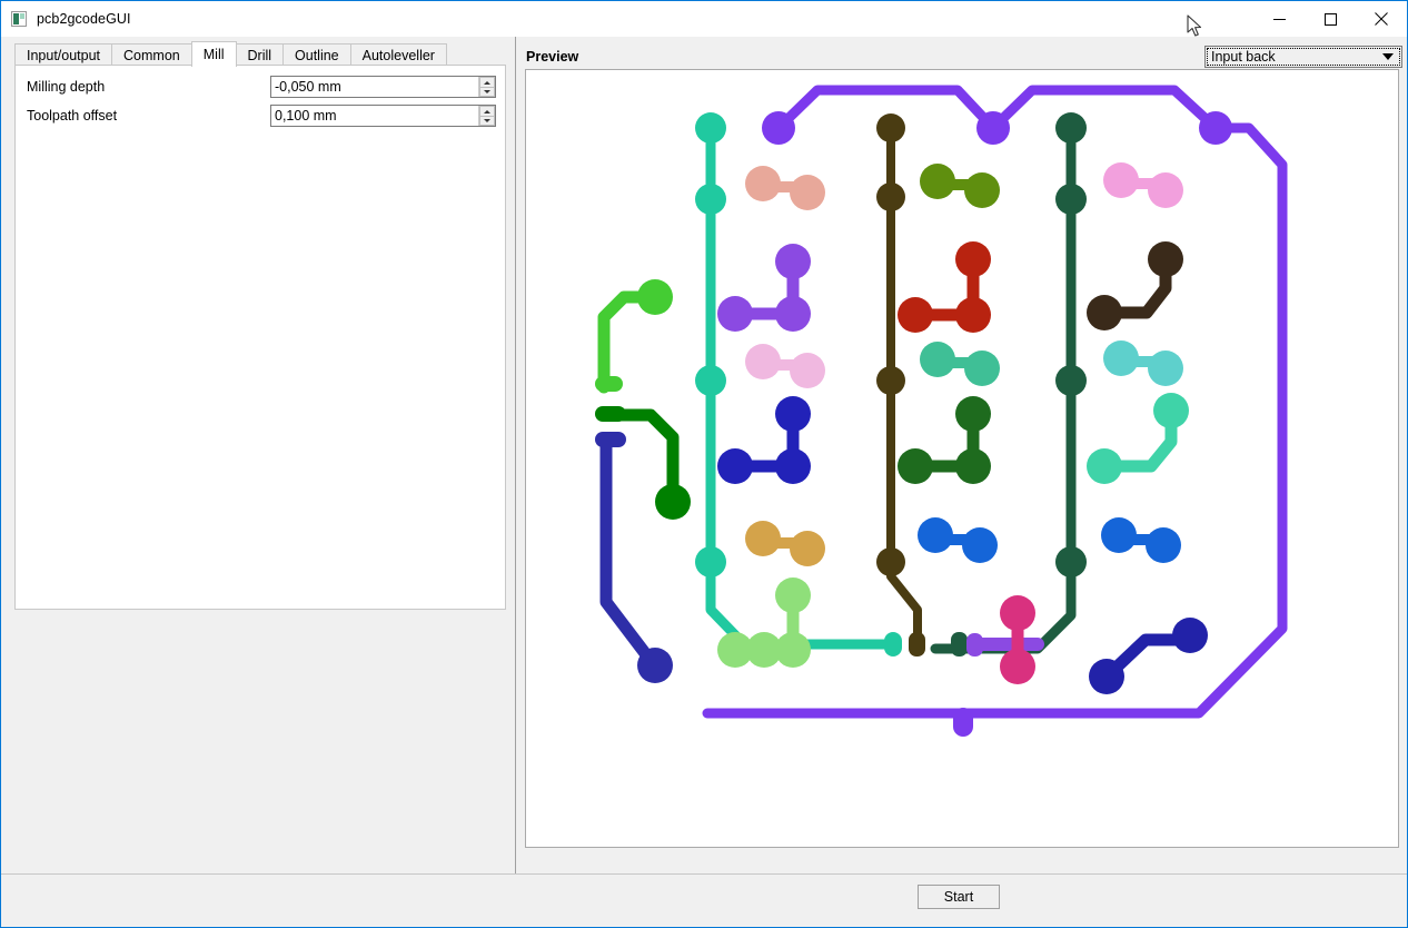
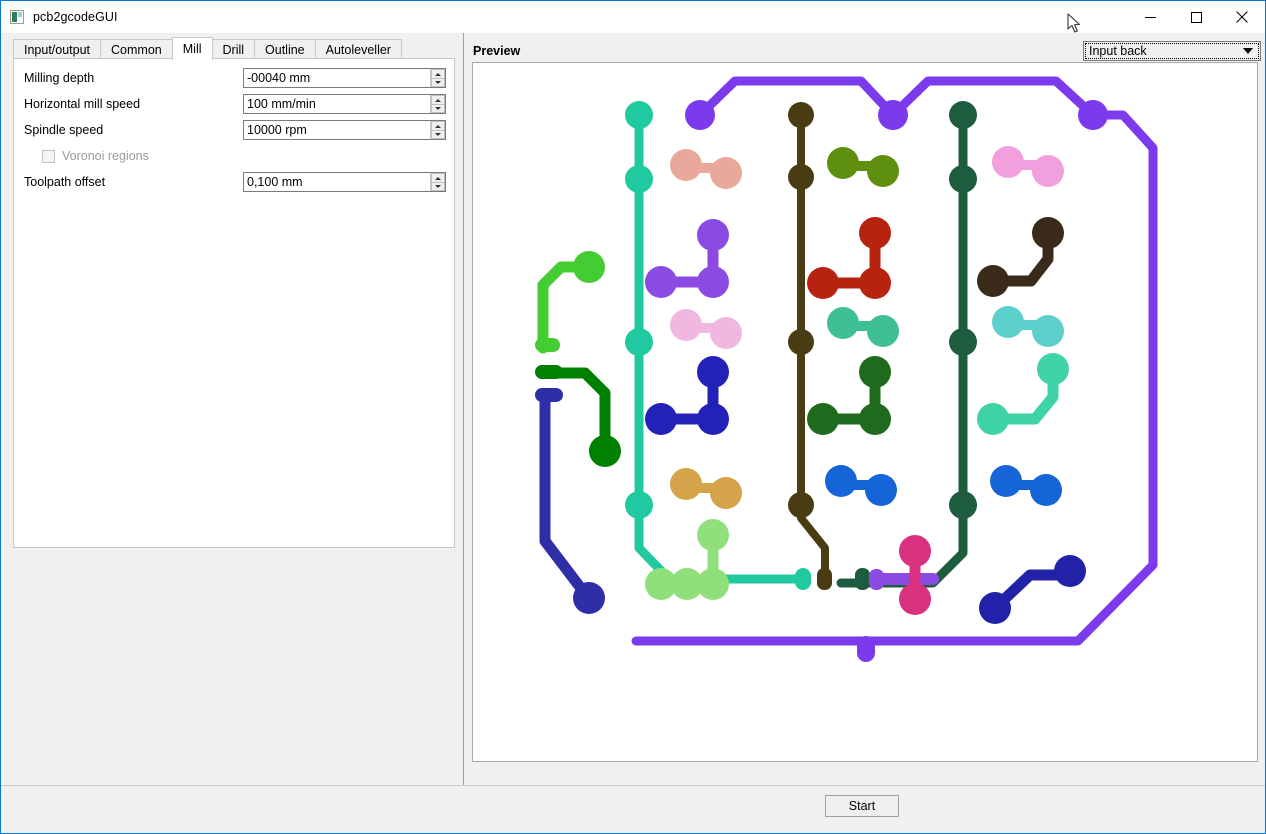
  pcb2gcodeGUI
  Input/output
  Common
  Mill
  Drill
  Outline
  Autoleveller
  Milling depth
- -0,050 mm
+ -00040 mm
+ Horizontal mill speed
+ 100 mm/min
+ Spindle speed
+ 10000 rpm
+ Voronoi regions
  Toolpath offset
  0,100 mm
  Preview
  Input back
  Start
